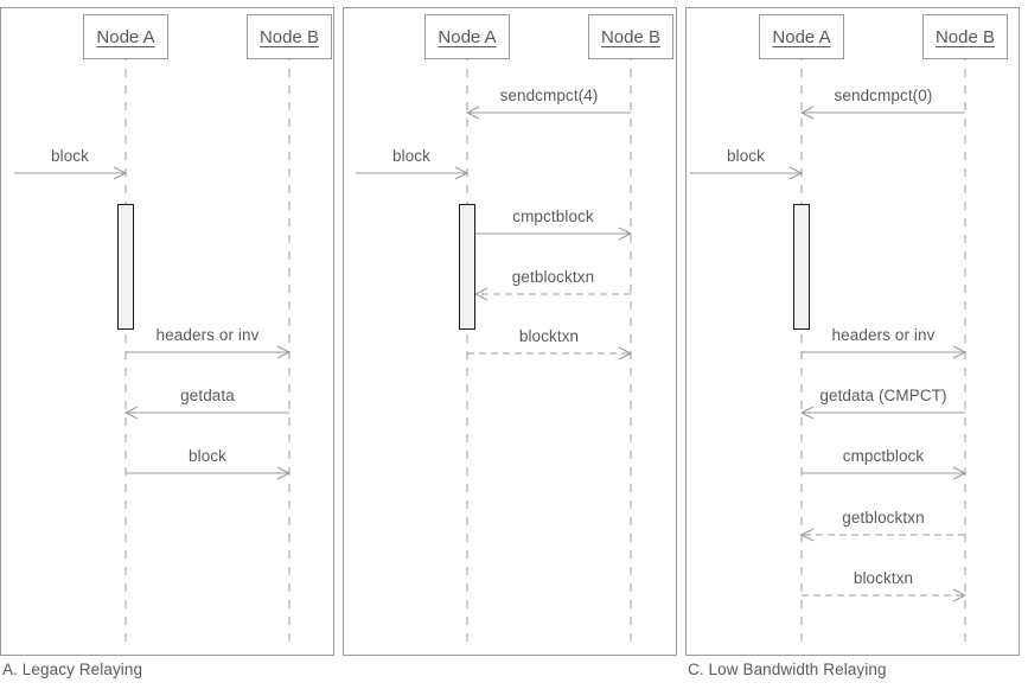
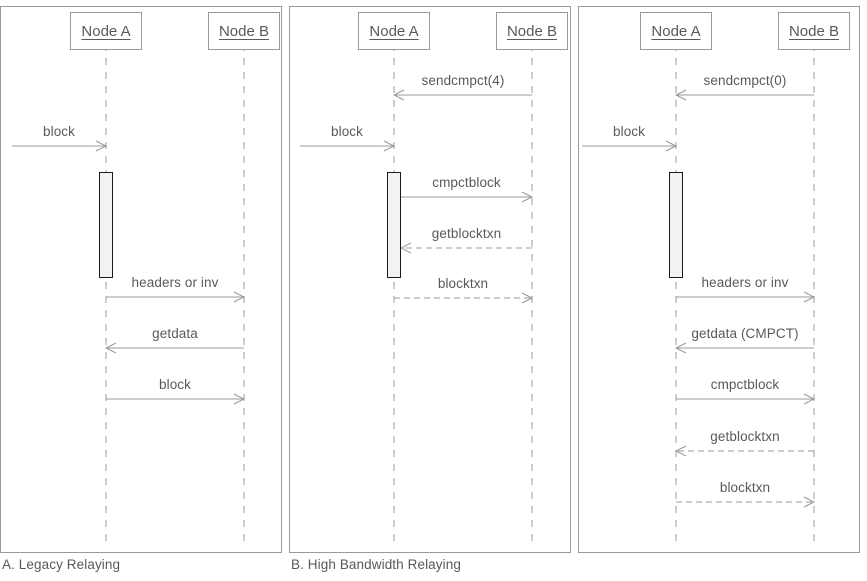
  Node A
  Node B
  block
  headers or inv
  getdata
  block
  A. Legacy Relaying
  Node A
  Node B
  sendcmpct(4)
  block
  cmpctblock
  getblocktxn
  blocktxn
+ B. High Bandwidth Relaying
  Node A
  Node B
  sendcmpct(0)
  block
  headers or inv
  getdata (CMPCT)
  cmpctblock
  getblocktxn
  blocktxn
- C. Low Bandwidth Relaying
